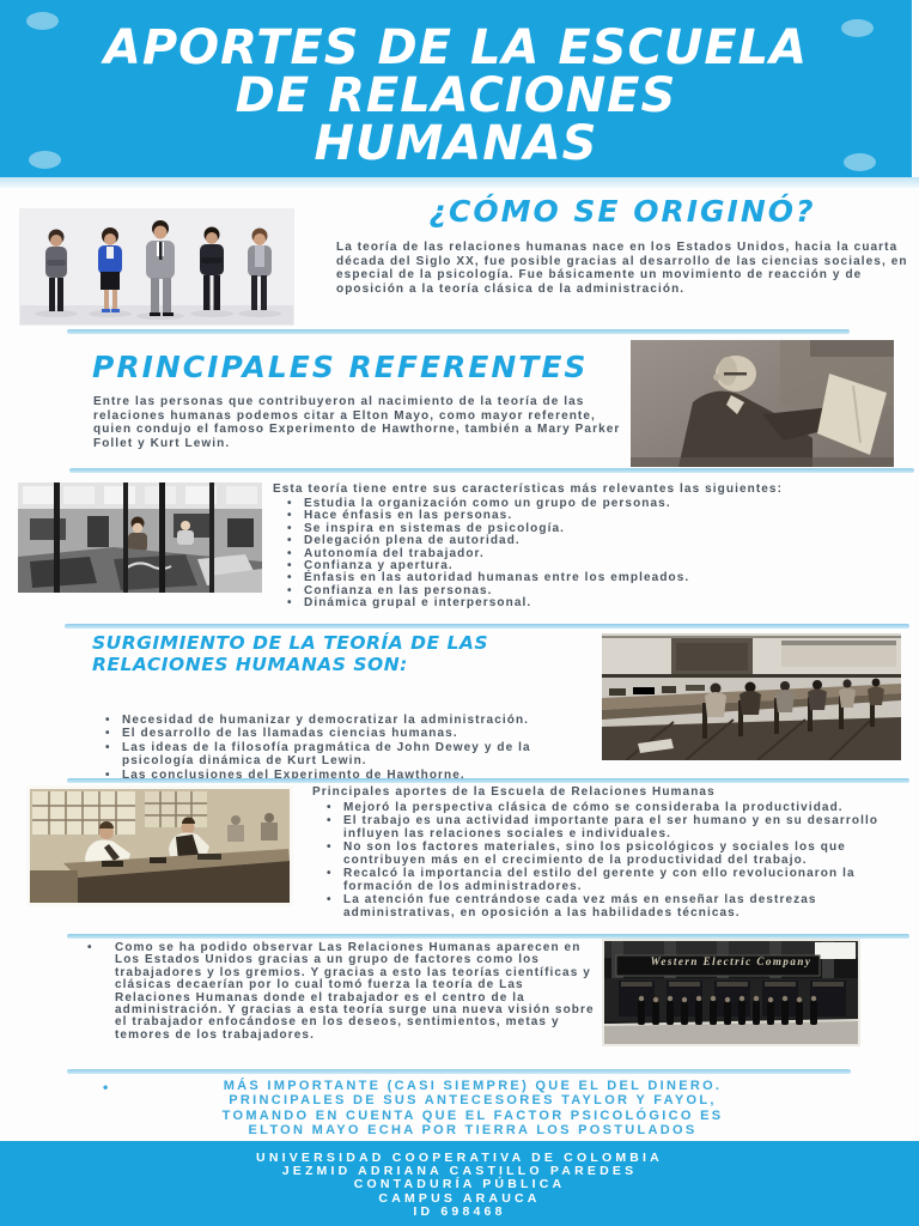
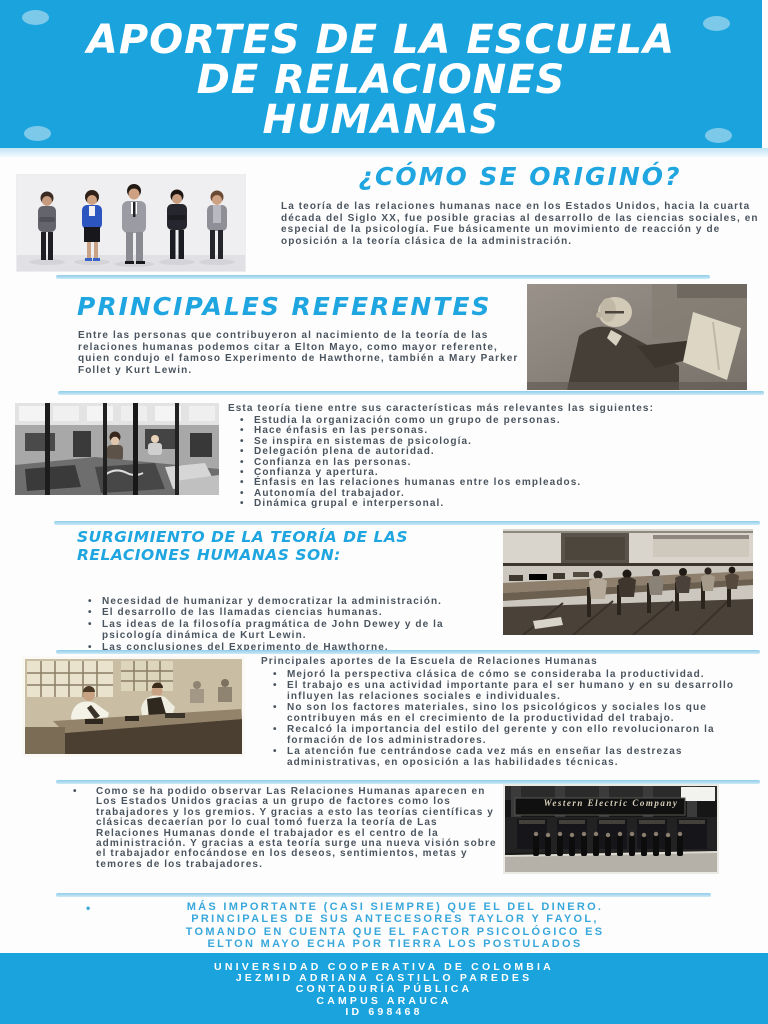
  APORTES DE LA ESCUELA
  DE RELACIONES
  HUMANAS
  ¿CÓMO SE ORIGINÓ?
  La teoría de las relaciones humanas nace en los Estados Unidos, hacia la cuarta década del Siglo XX, fue posible gracias al desarrollo de las ciencias sociales, en especial de la psicología. Fue básicamente un movimiento de reacción y de oposición a la teoría clásica de la administración.
  PRINCIPALES REFERENTES
  Entre las personas que contribuyeron al nacimiento de la teoría de las relaciones humanas podemos citar a Elton Mayo, como mayor referente, quien condujo el famoso Experimento de Hawthorne, también a Mary Parker Follet y Kurt Lewin.
  Esta teoría tiene entre sus características más relevantes las siguientes:
  Estudia la organización como un grupo de personas.
  Hace énfasis en las personas.
  Se inspira en sistemas de psicología.
  Delegación plena de autoridad.
- Autonomía del trabajador.
+ Confianza en las personas.
  Confianza y apertura.
- Énfasis en las autoridad humanas entre los empleados.
+ Énfasis en las relaciones humanas entre los empleados.
- Confianza en las personas.
+ Autonomía del trabajador.
  Dinámica grupal e interpersonal.
  SURGIMIENTO DE LA TEORÍA DE LAS
  RELACIONES HUMANAS SON:
  Necesidad de humanizar y democratizar la administración.
  El desarrollo de las llamadas ciencias humanas.
  Las ideas de la filosofía pragmática de John Dewey y de la psicología dinámica de Kurt Lewin.
  Las conclusiones del Experimento de Hawthorne.
  Principales aportes de la Escuela de Relaciones Humanas
  Mejoró la perspectiva clásica de cómo se consideraba la productividad.
  El trabajo es una actividad importante para el ser humano y en su desarrollo influyen las relaciones sociales e individuales.
  No son los factores materiales, sino los psicológicos y sociales los que contribuyen más en el crecimiento de la productividad del trabajo.
  Recalcó la importancia del estilo del gerente y con ello revolucionaron la formación de los administradores.
  La atención fue centrándose cada vez más en enseñar las destrezas administrativas, en oposición a las habilidades técnicas.
  •
  Como se ha podido observar Las Relaciones Humanas aparecen en Los Estados Unidos gracias a un grupo de factores como los trabajadores y los gremios. Y gracias a esto las teorías científicas y clásicas decaerían por lo cual tomó fuerza la teoría de Las Relaciones Humanas donde el trabajador es el centro de la administración. Y gracias a esta teoría surge una nueva visión sobre el trabajador enfocándose en los deseos, sentimientos, metas y temores de los trabajadores.
  Western Electric Company
  •
  MÁS IMPORTANTE (CASI SIEMPRE) QUE EL DEL DINERO.
  PRINCIPALES DE SUS ANTECESORES TAYLOR Y FAYOL,
  TOMANDO EN CUENTA QUE EL FACTOR PSICOLÓGICO ES
  ELTON MAYO ECHA POR TIERRA LOS POSTULADOS
  UNIVERSIDAD COOPERATIVA DE COLOMBIA
  JEZMID ADRIANA CASTILLO PAREDES
  CONTADURÍA PÚBLICA
  CAMPUS ARAUCA
  ID 698468
